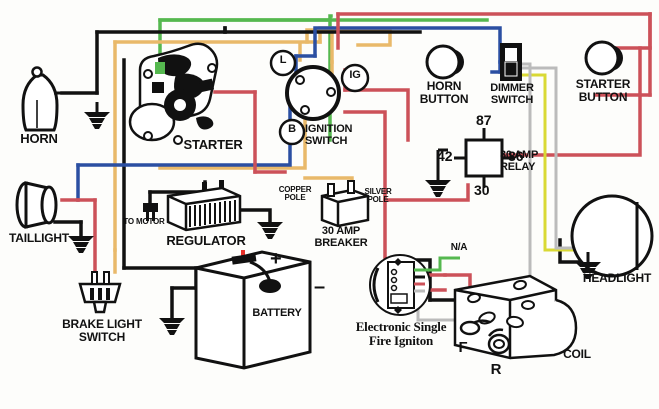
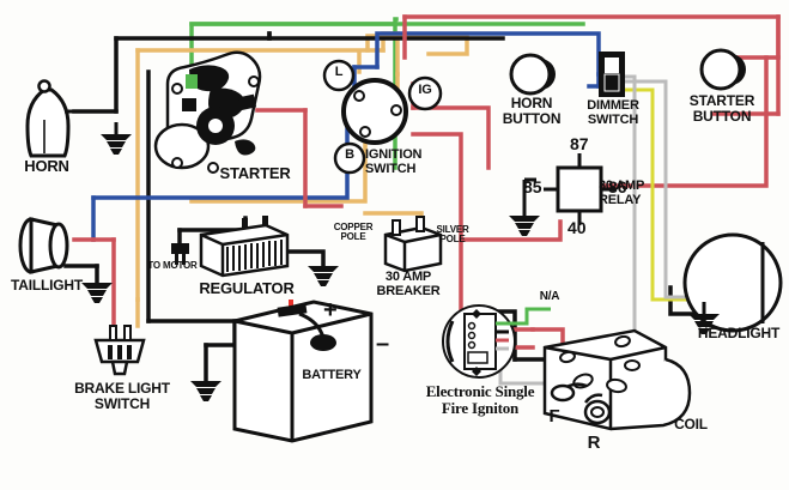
  HORN
  STARTER
  L
  IG
  B
  IGNITION
  SWITCH
  HORN
  BUTTON
  DIMMER
  SWITCH
  STARTER
  BUTTON
  87
- 42
+ 85
  86
- 30
+ 40
  30 AMP
  RELAY
  TAILLIGHT
  BRAKE LIGHT
  SWITCH
  REGULATOR
  TO MOTOR
  COPPER
  POLE
  SILVER
  POLE
  30 AMP
  BREAKER
  BATTERY
  +
  –
  Electronic Single
  Fire Igniton
  N/A
  F
  R
  COIL
  HEADLIGHT
